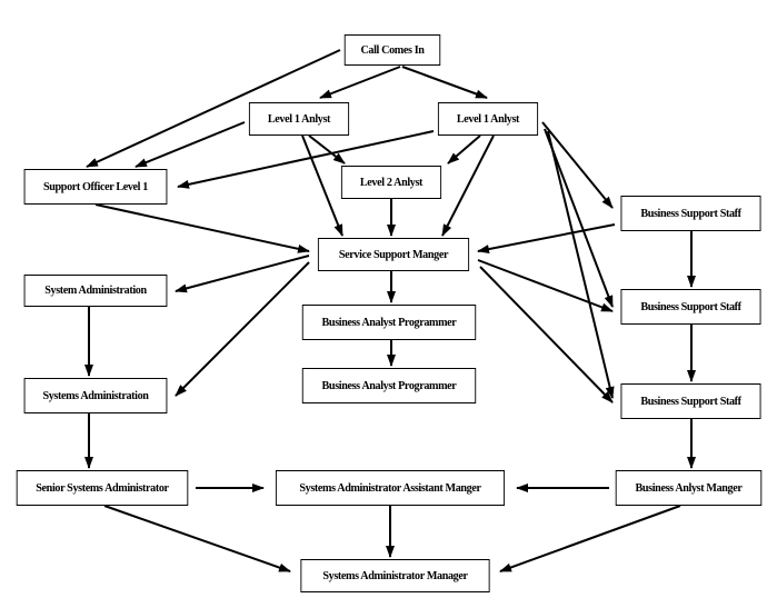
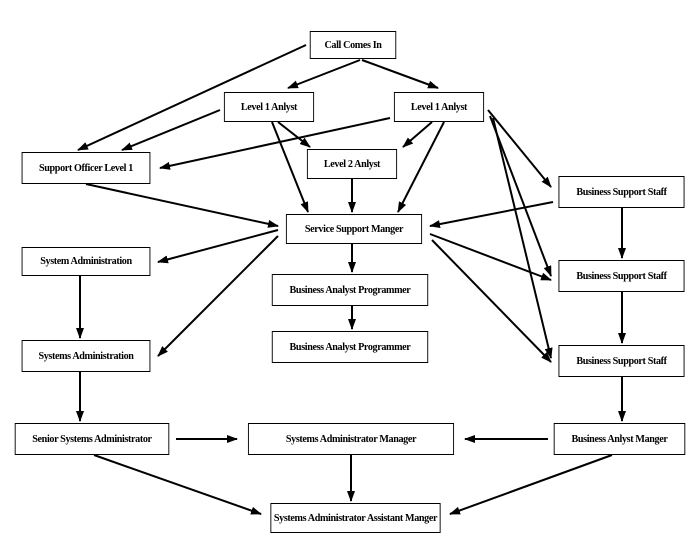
  Call Comes In
  Level 1 Anlyst
  Level 1 Anlyst
  Support Officer Level 1
  Level 2 Anlyst
  Service Support Manger
  Business Support Staff
  System Administration
  Business Analyst Programmer
  Business Support Staff
  Business Analyst Programmer
  Systems Administration
  Business Support Staff
  Senior Systems Administrator
- Systems Administrator Assistant Manger
+ Systems Administrator Manager
  Business Anlyst Manger
- Systems Administrator Manager
+ Systems Administrator Assistant Manger
